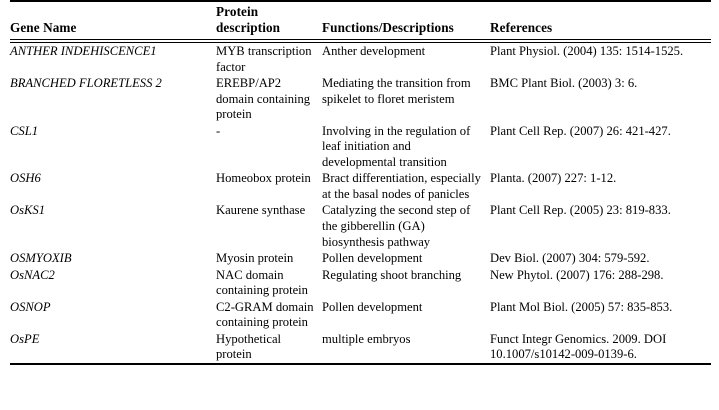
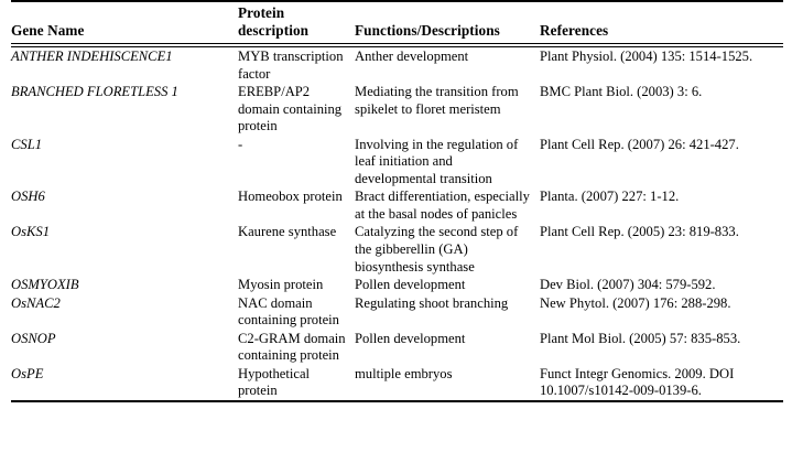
  Gene Name	Protein description	Functions/Descriptions	References
  ANTHER INDEHISCENCE1	MYB transcription factor	Anther development	Plant Physiol. (2004) 135: 1514-1525.
- BRANCHED FLORETLESS 2	EREBP/AP2 domain containing protein	Mediating the transition from spikelet to floret meristem	BMC Plant Biol. (2003) 3: 6.
+ BRANCHED FLORETLESS 1	EREBP/AP2 domain containing protein	Mediating the transition from spikelet to floret meristem	BMC Plant Biol. (2003) 3: 6.
  CSL1	-	Involving in the regulation of leaf initiation and developmental transition	Plant Cell Rep. (2007) 26: 421-427.
  OSH6	Homeobox protein	Bract differentiation, especially at the basal nodes of panicles	Planta. (2007) 227: 1-12.
- OsKS1	Kaurene synthase	Catalyzing the second step of the gibberellin (GA) biosynthesis pathway	Plant Cell Rep. (2005) 23: 819-833.
+ OsKS1	Kaurene synthase	Catalyzing the second step of the gibberellin (GA) biosynthesis synthase	Plant Cell Rep. (2005) 23: 819-833.
  OSMYOXIB	Myosin protein	Pollen development	Dev Biol. (2007) 304: 579-592.
  OsNAC2	NAC domain containing protein	Regulating shoot branching	New Phytol. (2007) 176: 288-298.
  OSNOP	C2-GRAM domain containing protein	Pollen development	Plant Mol Biol. (2005) 57: 835-853.
  OsPE	Hypothetical protein	multiple embryos	Funct Integr Genomics. 2009. DOI 10.1007/s10142-009-0139-6.
